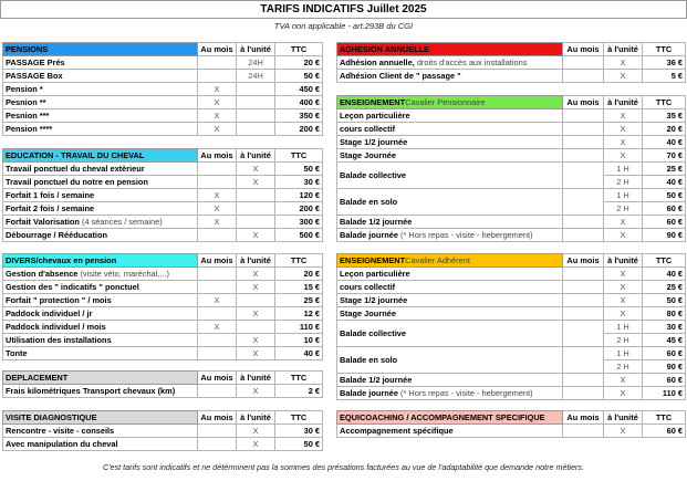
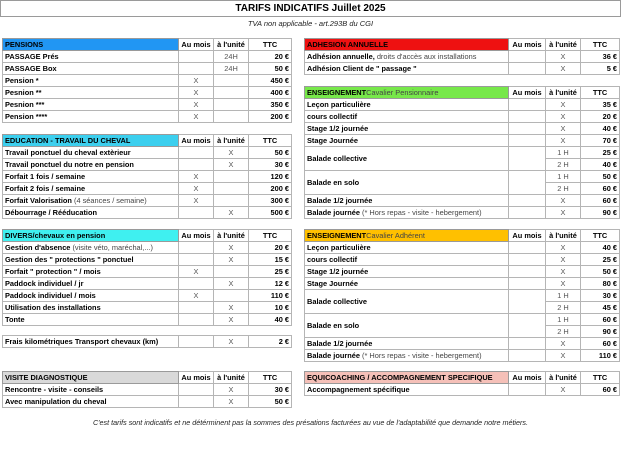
  TARIFS INDICATIFS Juillet 2025
  TVA non applicable - art.293B du CGI
  PENSIONS	Au mois	à l'unité	TTC
  PASSAGE Prés		24H	20 €
  PASSAGE Box		24H	50 €
  Pension *	X		450 €
  Pesnion **	X		400 €
  Pesnion ***	X		350 €
  Pension ****	X		200 €
  EDUCATION - TRAVAIL DU CHEVAL	Au mois	à l'unité	TTC
  Travail ponctuel du cheval extèrieur		X	50 €
  Travail ponctuel du notre en pension		X	30 €
  Forfait 1 fois / semaine	X		120 €
  Forfait 2 fois / semaine	X		200 €
  Forfait Valorisation (4 séances / semaine)	X		300 €
  Débourrage / Rééducation		X	500 €
  DIVERS/chevaux en pension	Au mois	à l'unité	TTC
  Gestion d'absence (visite véto, maréchal,...)		X	20 €
- Gestion des " indicatifs " ponctuel		X	15 €
+ Gestion des " protections " ponctuel		X	15 €
  Forfait " protection " / mois	X		25 €
  Paddock individuel / jr		X	12 €
  Paddock individuel / mois	X		110 €
  Utilisation des installations		X	10 €
  Tonte		X	40 €
- DEPLACEMENT	Au mois	à l'unité	TTC
  Frais kilométriques Transport chevaux (km)		X	2 €
  VISITE DIAGNOSTIQUE	Au mois	à l'unité	TTC
  Rencontre - visite - conseils		X	30 €
  Avec manipulation du cheval		X	50 €
  ADHESION ANNUELLE	Au mois	à l'unité	TTC
  Adhésion annuelle, droits d'accès aux installations		X	36 €
  Adhésion Client de " passage "		X	5 €
  ENSEIGNEMENTCavalier Pensionnaire	Au mois	à l'unité	TTC
  Leçon particulière		X	35 €
  cours collectif		X	20 €
  Stage 1/2 journée		X	40 €
  Stage Journée		X	70 €
  Balade collective		1 H	25 €
  2 H	40 €
  Balade en solo		1 H	50 €
  2 H	60 €
  Balade 1/2 journée		X	60 €
  Balade journée (* Hors repas - visite - hebergement)		X	90 €
  ENSEIGNEMENTCavalier Adhérent	Au mois	à l'unité	TTC
  Leçon particulière		X	40 €
  cours collectif		X	25 €
  Stage 1/2 journée		X	50 €
  Stage Journée		X	80 €
  Balade collective		1 H	30 €
  2 H	45 €
  Balade en solo		1 H	60 €
  2 H	90 €
  Balade 1/2 journée		X	60 €
  Balade journée (* Hors repas - visite - hebergement)		X	110 €
  EQUICOACHING / ACCOMPAGNEMENT SPECIFIQUE	Au mois	à l'unité	TTC
  Accompagnement spécifique		X	60 €
  C'est tarifs sont indicatifs et ne détérminent pas la sommes des présations facturées au vue de l'adaptabilité que demande notre métiers.
